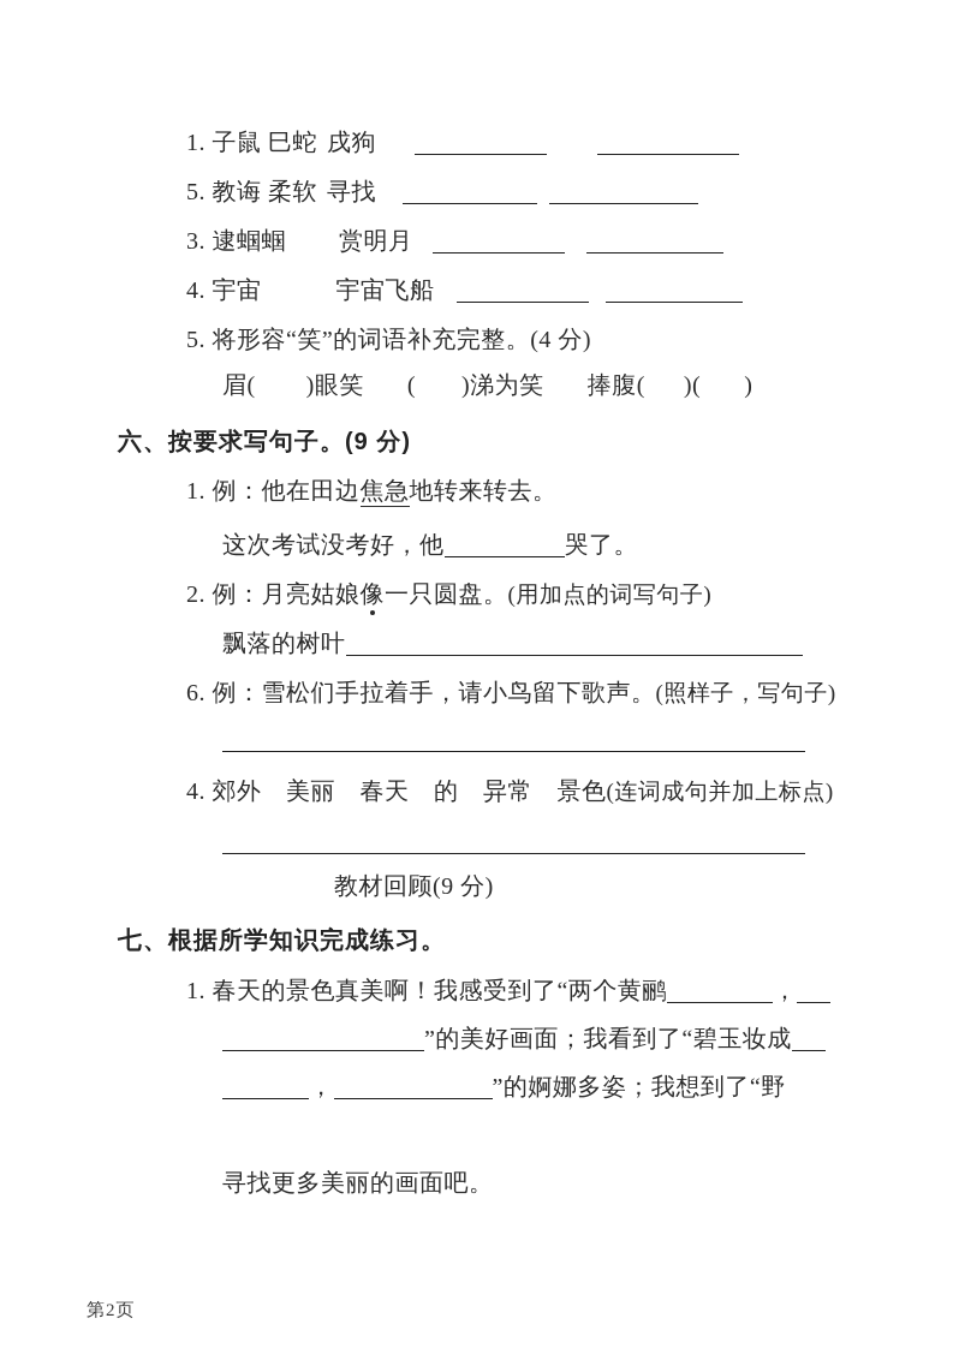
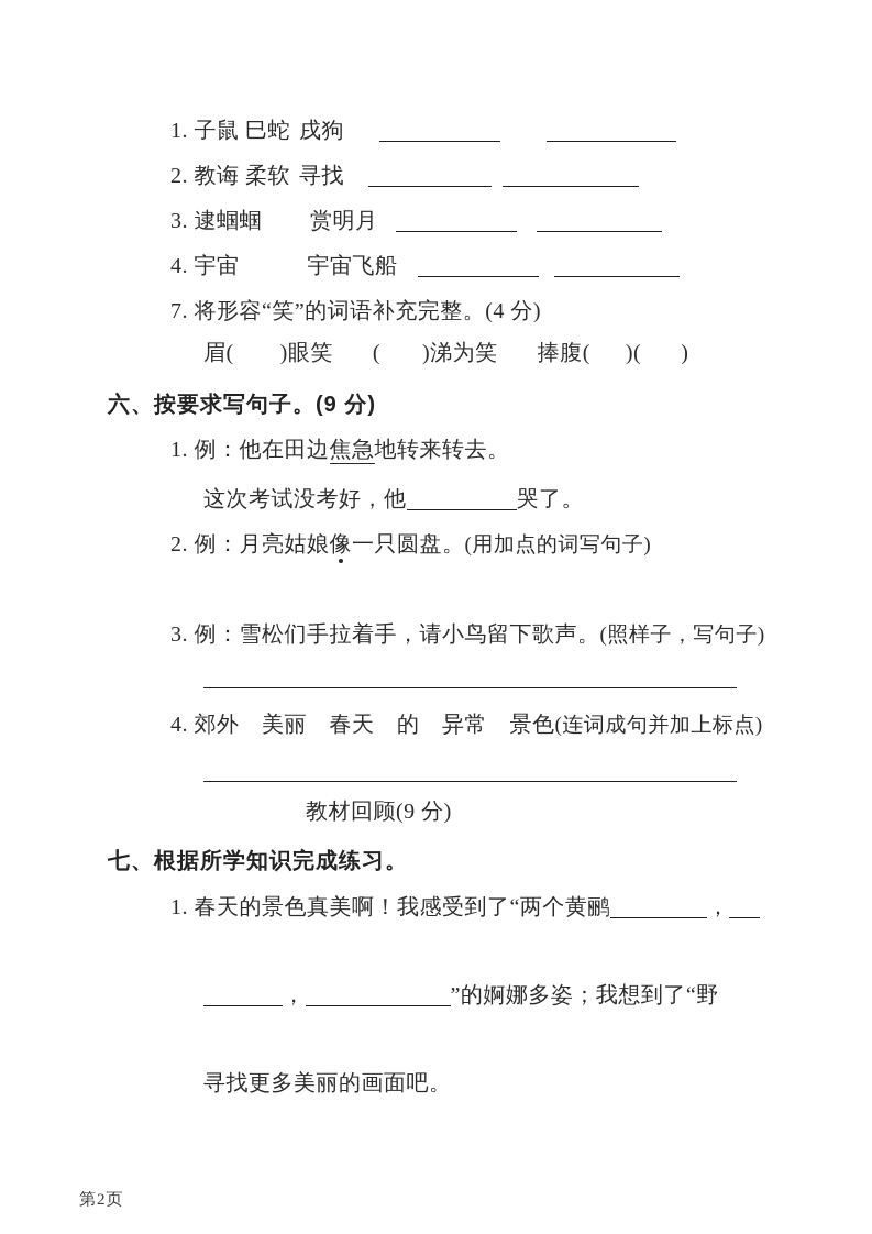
  1. 子鼠 巳蛇 戌狗
- 5. 教诲 柔软 寻找
+ 2. 教诲 柔软 寻找
  3. 逮蝈蝈 赏明月
  4. 宇宙 宇宙飞船
- 5. 将形容“笑”的词语补充完整。(4 分)
+ 7. 将形容“笑”的词语补充完整。(4 分)
  眉( )眼笑 ( )涕为笑 捧腹( )( )
  六、按要求写句子。(9 分)
  1. 例：他在田边焦急地转来转去。
  这次考试没考好，他 哭了。
  2. 例：月亮姑娘像一只圆盘。(用加点的词写句子)
- 飘落的树叶
- 6. 例：雪松们手拉着手，请小鸟留下歌声。(照样子，写句子)
+ 3. 例：雪松们手拉着手，请小鸟留下歌声。(照样子，写句子)
  4. 郊外 美丽 春天 的 异常 景色(连词成句并加上标点)
  教材回顾(9 分)
  七、根据所学知识完成练习。
  1. 春天的景色真美啊！我感受到了“两个黄鹂 ，
- ”的美好画面；我看到了“碧玉妆成
  ， ”的婀娜多姿；我想到了“野
  寻找更多美丽的画面吧。
  第2页
